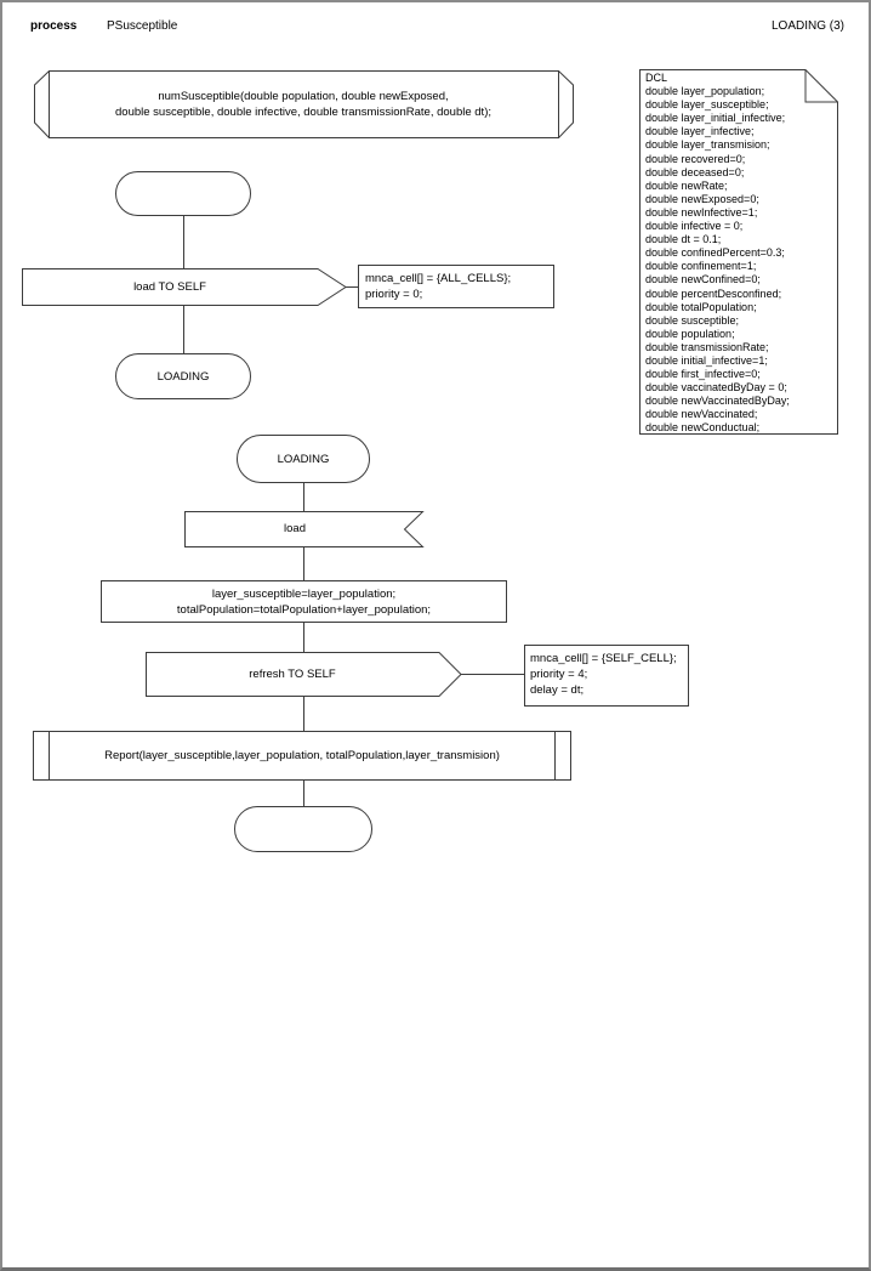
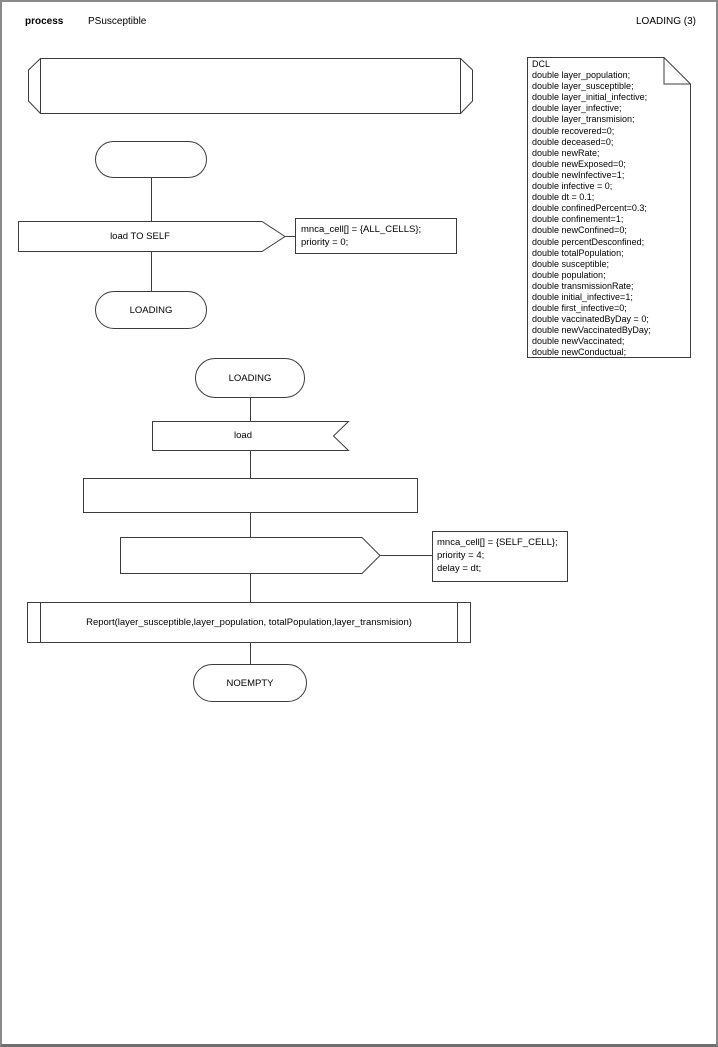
  process
  PSusceptible
  LOADING (3)
- numSusceptible(double population, double newExposed,
- double susceptible, double infective, double transmissionRate, double dt);
  load TO SELF
  mnca_cell[] = {ALL_CELLS};
  priority = 0;
  LOADING
  LOADING
  load
- layer_susceptible=layer_population;
- totalPopulation=totalPopulation+layer_population;
- refresh TO SELF
  mnca_cell[] = {SELF_CELL};
  priority = 4;
  delay = dt;
  Report(layer_susceptible,layer_population, totalPopulation,layer_transmision)
+ NOEMPTY
  DCL
  double layer_population;
  double layer_susceptible;
  double layer_initial_infective;
  double layer_infective;
  double layer_transmision;
  double recovered=0;
  double deceased=0;
  double newRate;
  double newExposed=0;
  double newInfective=1;
  double infective = 0;
  double dt = 0.1;
  double confinedPercent=0.3;
  double confinement=1;
  double newConfined=0;
  double percentDesconfined;
  double totalPopulation;
  double susceptible;
  double population;
  double transmissionRate;
  double initial_infective=1;
  double first_infective=0;
  double vaccinatedByDay = 0;
  double newVaccinatedByDay;
  double newVaccinated;
  double newConductual;
